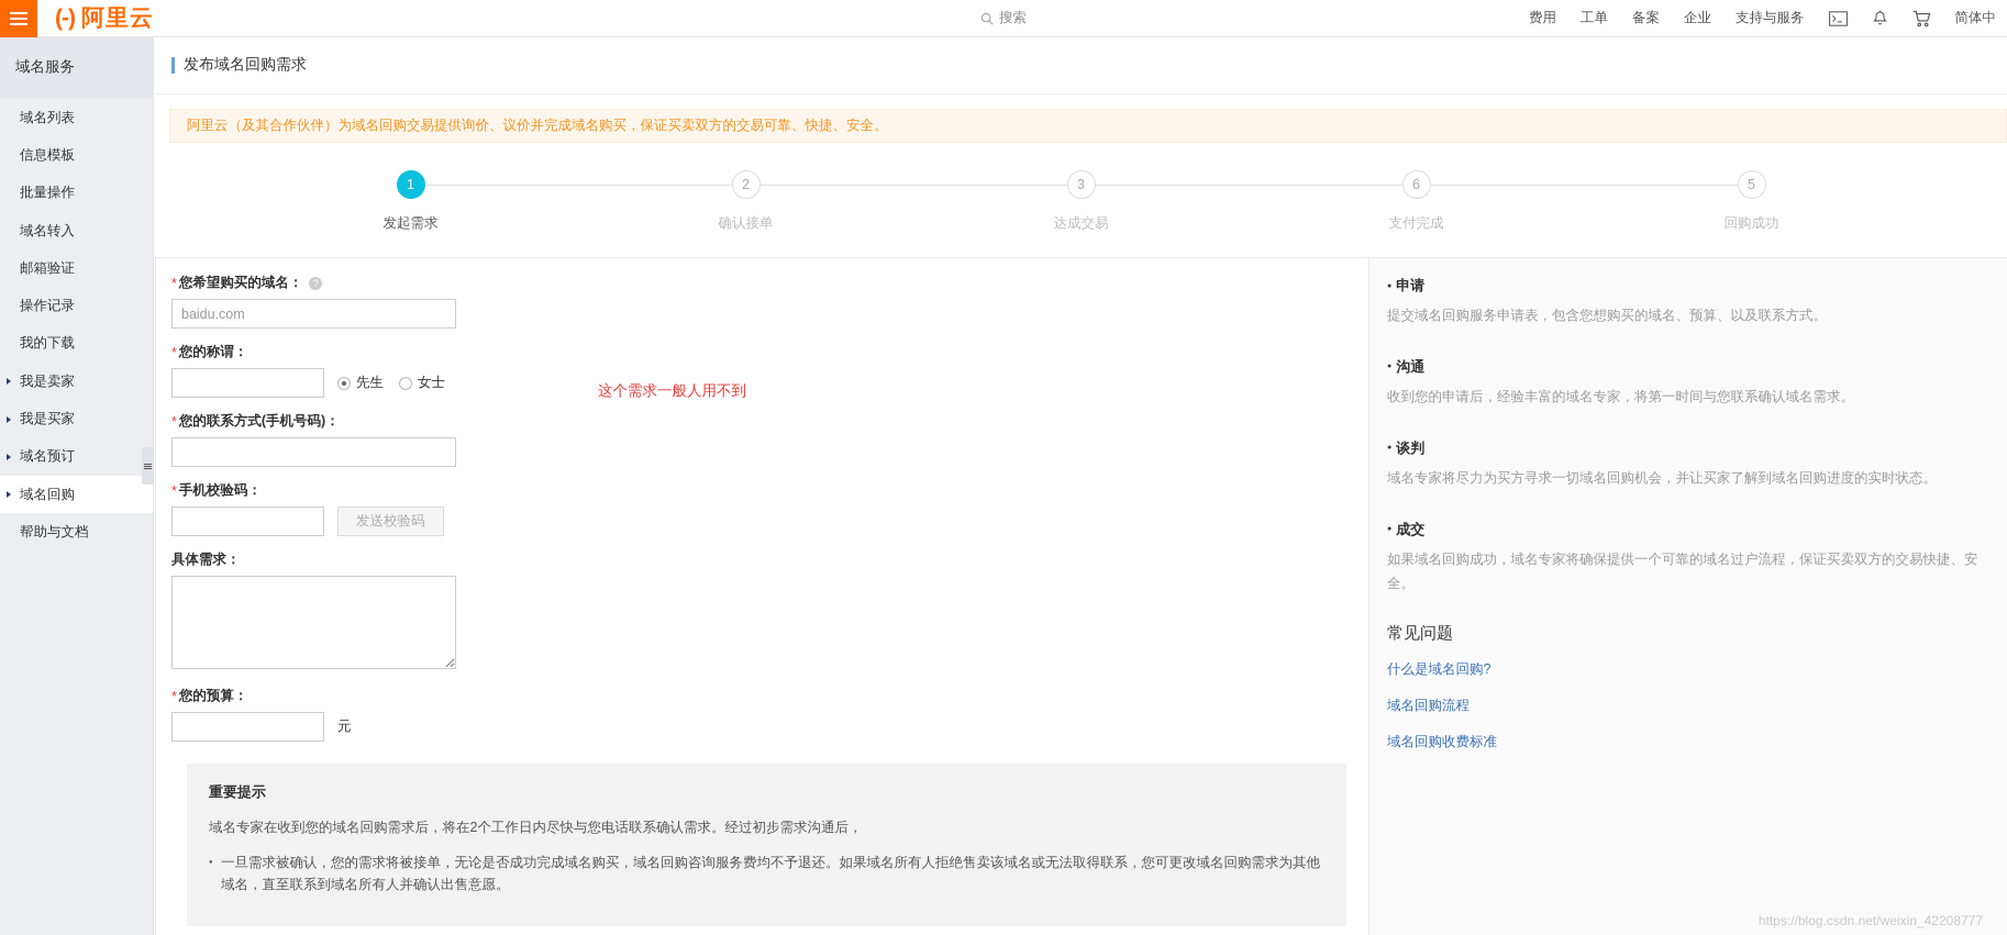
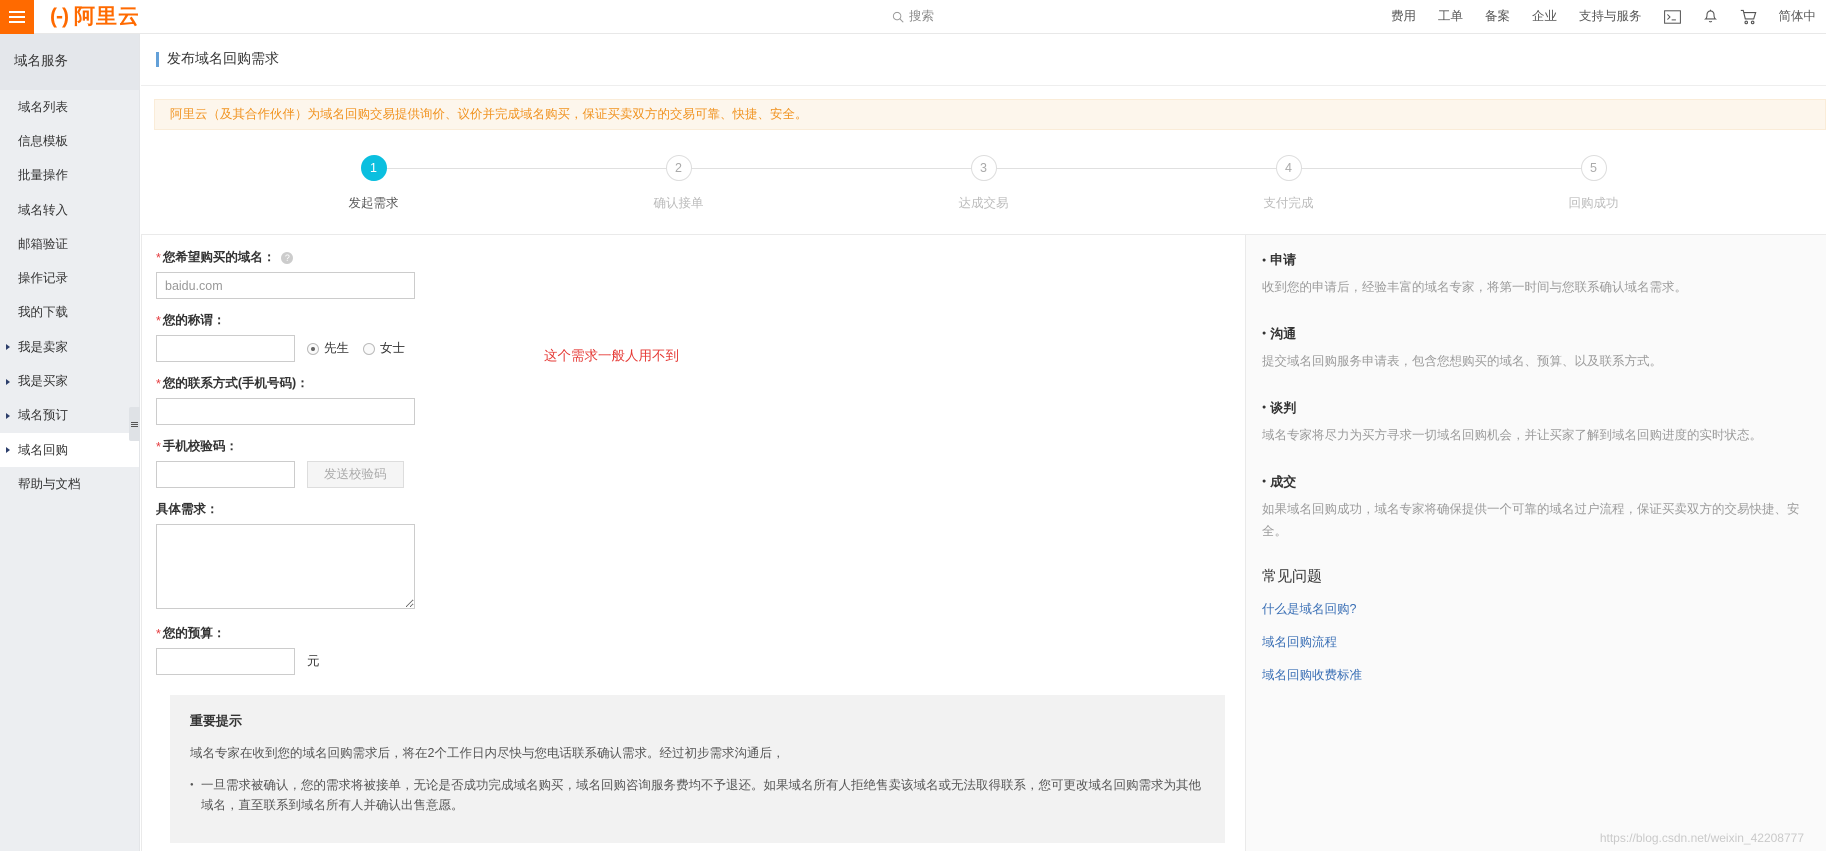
  (-)
  阿里云
  搜索
  费用
  工单
  备案
  企业
  支持与服务
  简体中
  域名服务
  域名列表
  信息模板
  批量操作
  域名转入
  邮箱验证
  操作记录
  我的下载
  我是卖家
  我是买家
  域名预订
  域名回购
  帮助与文档
  发布域名回购需求
  阿里云（及其合作伙伴）为域名回购交易提供询价、议价并完成域名购买，保证买卖双方的交易可靠、快捷、安全。
  1
  发起需求
  2
  确认接单
  3
  达成交易
- 6
+ 4
  支付完成
  5
  回购成功
  *
  您希望购买的域名：
  ?
  baidu.com
  *
  您的称谓：
  先生
  女士
  *
  您的联系方式(手机号码)：
  *
  手机校验码：
  发送校验码
  具体需求：
  *
  您的预算：
  元
  这个需求一般人用不到
  重要提示
  域名专家在收到您的域名回购需求后，将在2个工作日内尽快与您电话联系确认需求。经过初步需求沟通后，
  一旦需求被确认，您的需求将被接单，无论是否成功完成域名购买，域名回购咨询服务费均不予退还。如果域名所有人拒绝售卖该域名或无法取得联系，您可更改域名回购需求为其他域名，直至联系到域名所有人并确认出售意愿。
  申请
- 提交域名回购服务申请表，包含您想购买的域名、预算、以及联系方式。
+ 收到您的申请后，经验丰富的域名专家，将第一时间与您联系确认域名需求。
  沟通
- 收到您的申请后，经验丰富的域名专家，将第一时间与您联系确认域名需求。
+ 提交域名回购服务申请表，包含您想购买的域名、预算、以及联系方式。
  谈判
  域名专家将尽力为买方寻求一切域名回购机会，并让买家了解到域名回购进度的实时状态。
  成交
  如果域名回购成功，域名专家将确保提供一个可靠的域名过户流程，保证买卖双方的交易快捷、安全。
  常见问题
  什么是域名回购?
  域名回购流程
  域名回购收费标准
  https://blog.csdn.net/weixin_42208777
